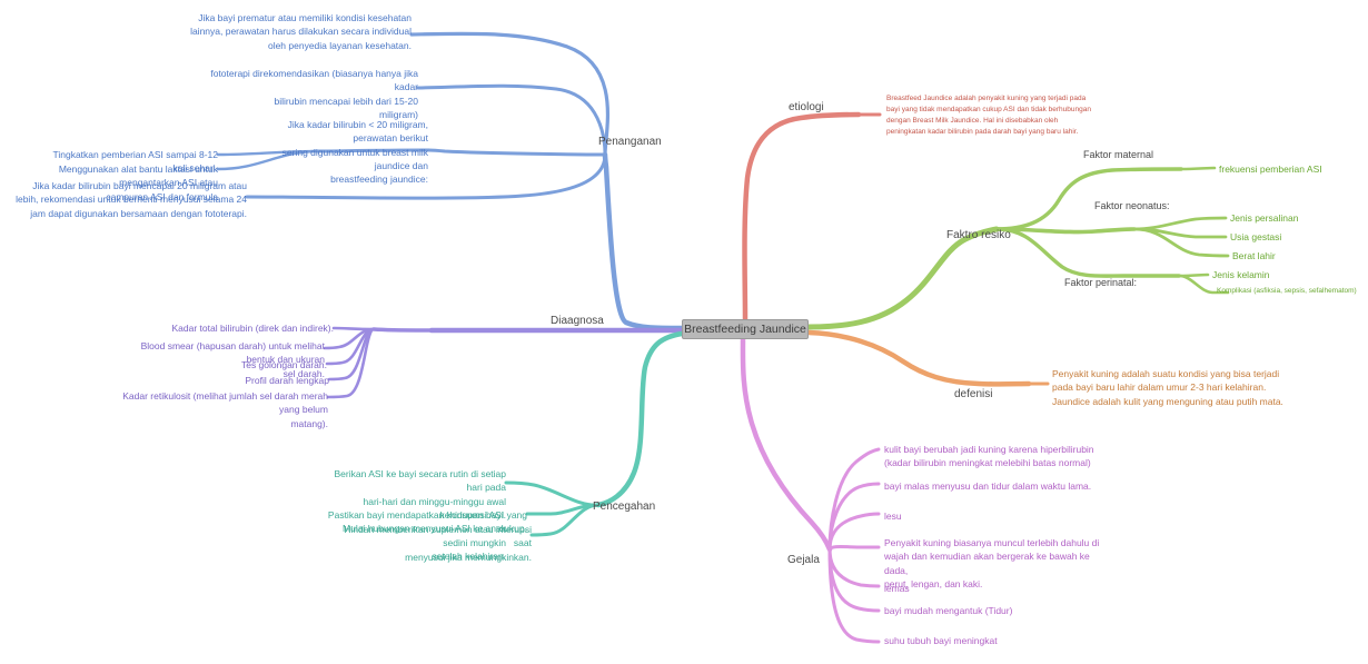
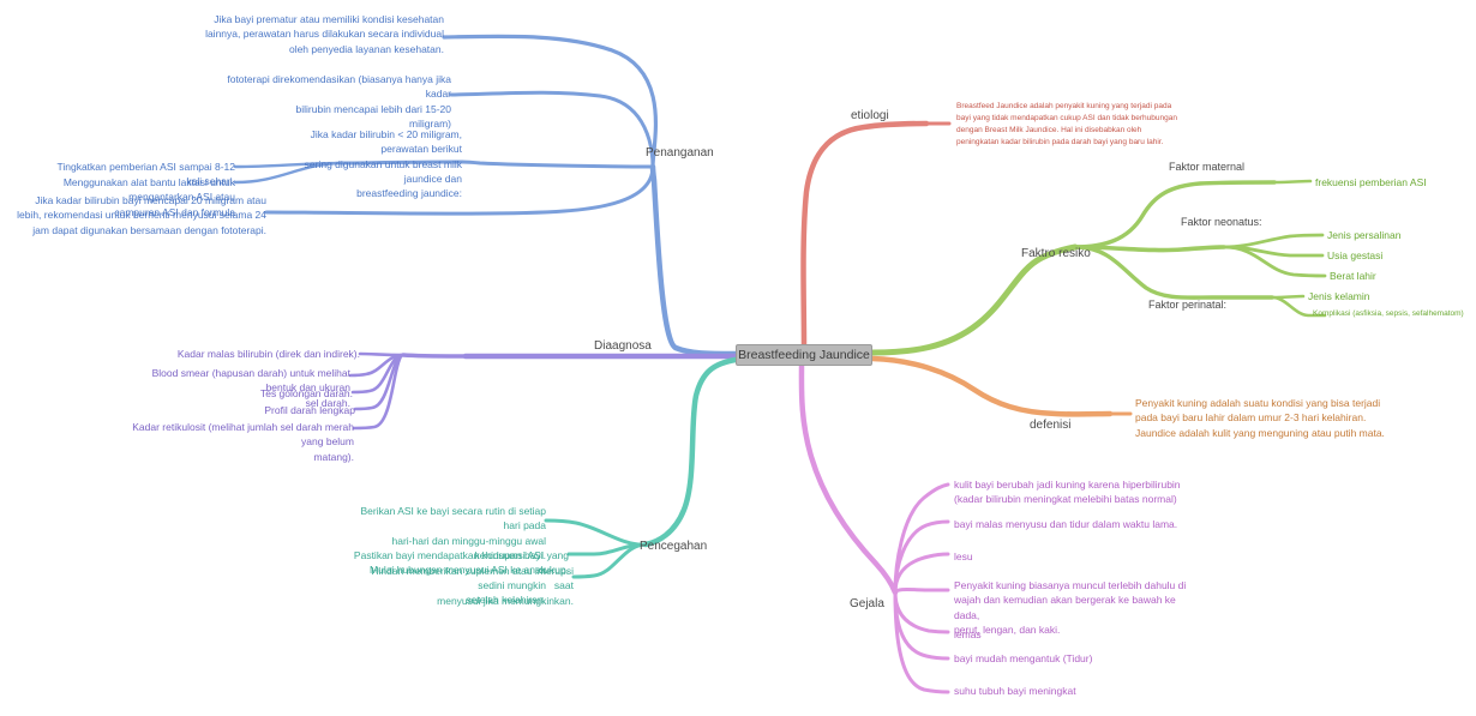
  Breastfeeding Jaundice
  Penanganan
  Jika bayi prematur atau memiliki kondisi kesehatan
  lainnya, perawatan harus dilakukan secara individual
  oleh penyedia layanan kesehatan.
  fototerapi direkomendasikan (biasanya hanya jika kadar
  bilirubin mencapai lebih dari 15-20
  miligram)
  Jika kadar bilirubin < 20 miligram, perawatan berikut
  sering digunakan untuk breast milk jaundice dan
  breastfeeding jaundice:
  Tingkatkan pemberian ASI sampai 8-12 kali sehari.
  Menggunakan alat bantu laktasi untuk mengantarkan ASI atau
  campuran ASI dan formula
  Jika kadar bilirubin bayi mencapai 20 miligram atau
  lebih, rekomendasi untuk berhenti menyusui selama 24
  jam dapat digunakan bersamaan dengan fototerapi.
  etiologi
  Faktro resiko
  Faktor maternal
  frekuensi pemberian ASI
  Faktor neonatus:
  Jenis persalinan
  Usia gestasi
  Berat lahir
  Faktor perinatal:
  Jenis kelamin
  defenisi
  Penyakit kuning adalah suatu kondisi yang bisa terjadi
  pada bayi baru lahir dalam umur 2-3 hari kelahiran.
  Jaundice adalah kulit yang menguning atau putih mata.
  Diaagnosa
- Kadar total bilirubin (direk dan indirek).
+ Kadar malas bilirubin (direk dan indirek).
  Blood smear (hapusan darah) untuk melihat bentuk dan ukuran
  sel darah.
  Tes golongan darah.
  Profil darah lengkap
  Kadar retikulosit (melihat jumlah sel darah merah yang belum
  matang).
  Pencegahan
  Berikan ASI ke bayi secara rutin di setiap hari pada
  hari-hari dan minggu-minggu awal kehidupan bayi.
  Mulai hubungan menyusui ASI ke anak sedini mungkin
  setelah kelahiran.
  Pastikan bayi mendapatkan konsumsi ASI yang cukup.
  Hindari memberikan suplemen atau interupsi saat
  menyusui jika memungkinkan.
  Gejala
  kulit bayi berubah jadi kuning karena hiperbilirubin
  (kadar bilirubin meningkat melebihi batas normal)
  bayi malas menyusu dan tidur dalam waktu lama.
  lesu
  Penyakit kuning biasanya muncul terlebih dahulu di
  wajah dan kemudian akan bergerak ke bawah ke dada,
  perut, lengan, dan kaki.
  lemas
  bayi mudah mengantuk (Tidur)
  suhu tubuh bayi meningkat
